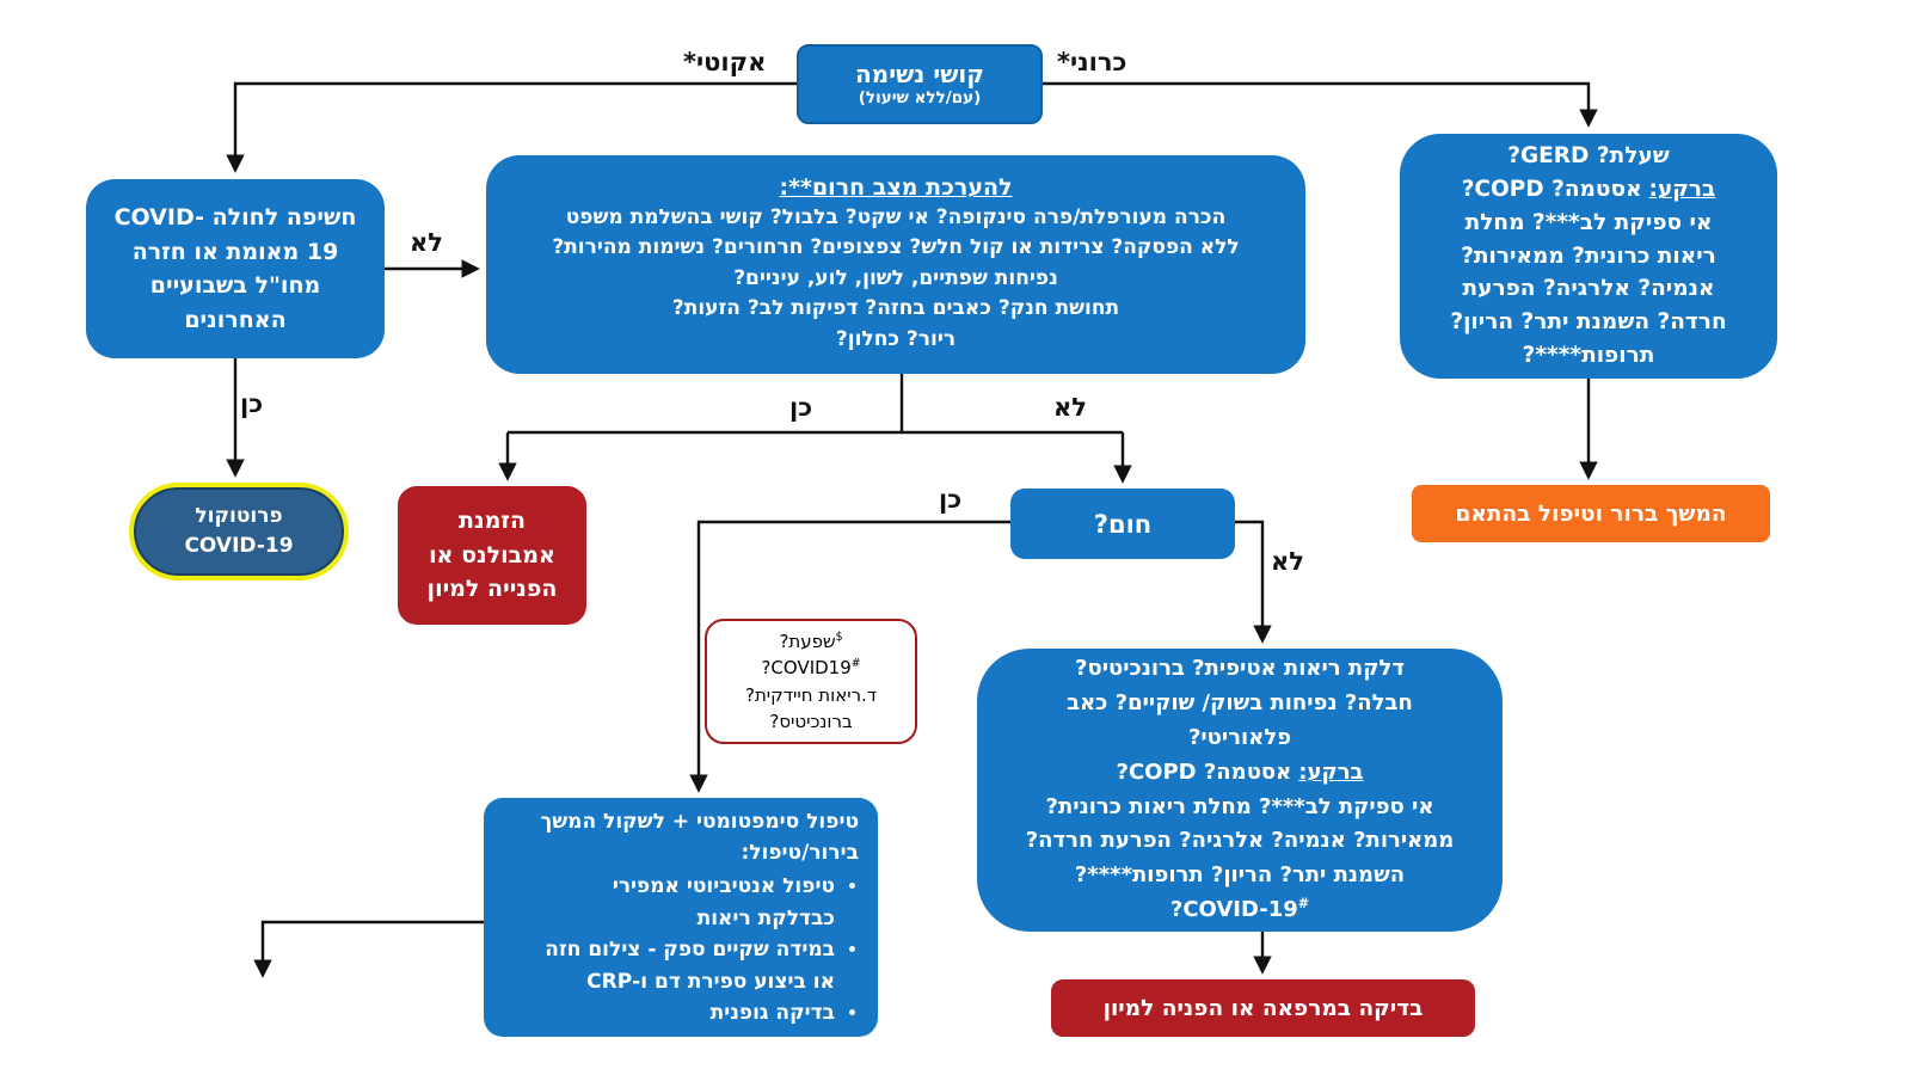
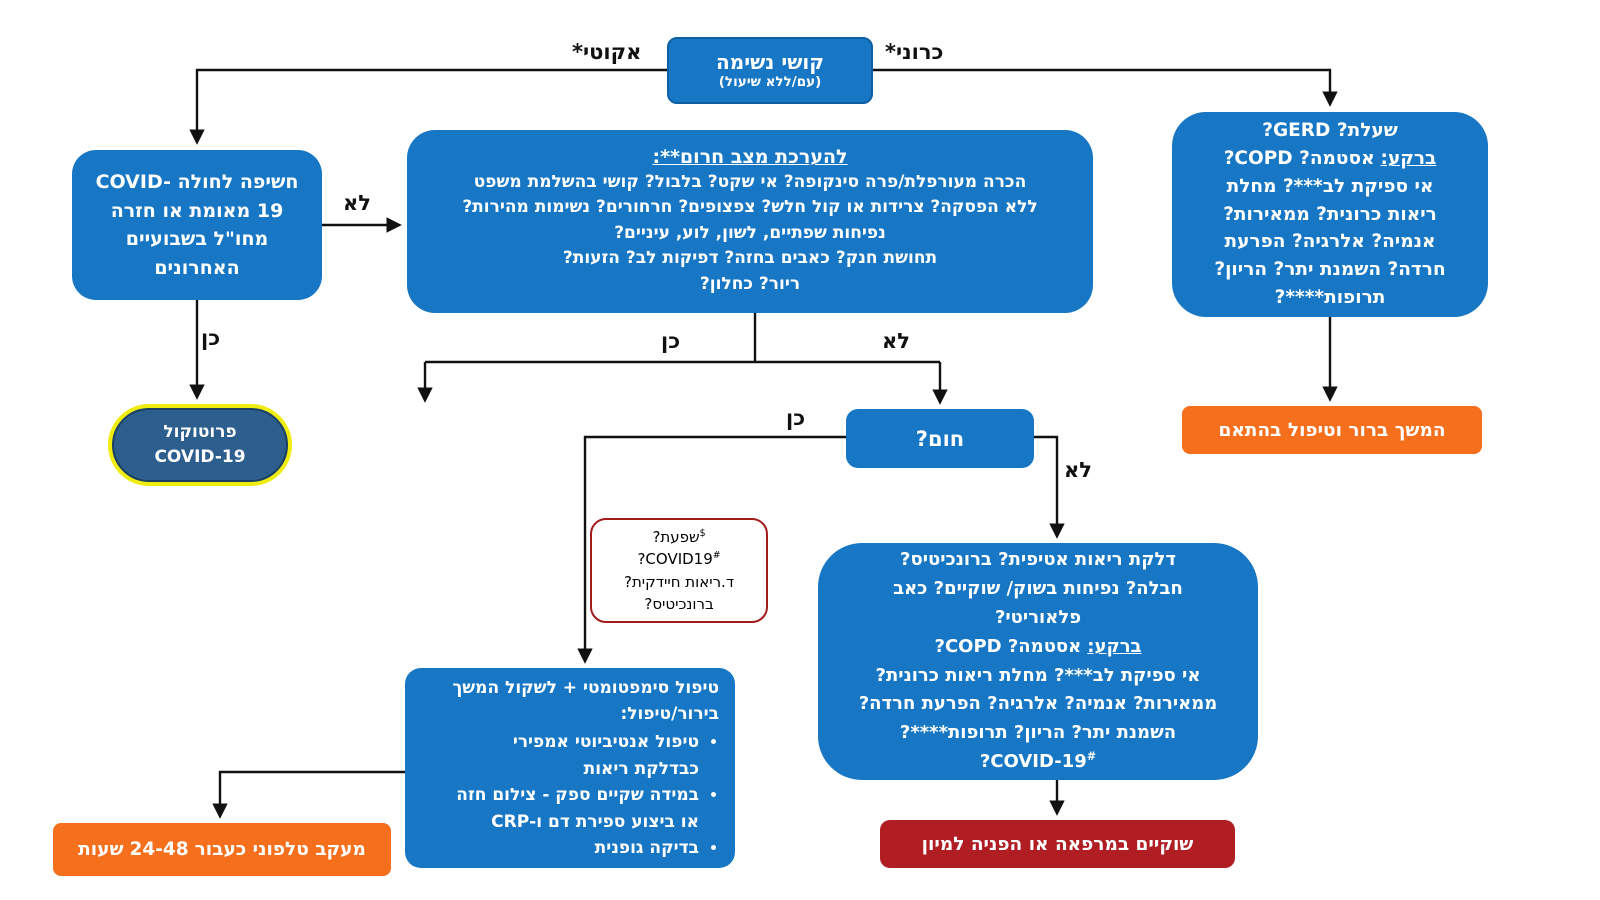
  אקוטי*
  כרוני*
  לא
  כן
  כן
  לא
  כן
  לא
  קושי נשימה
  (עם/ללא שיעול)
  חשיפה לחולה COVID-‎
  19 מאומת או חזרה
  מחו"ל בשבועיים
  האחרונים
  להערכת מצב חרום**:
  הכרה מעורפלת/פרה סינקופה? אי שקט? בלבול? קושי בהשלמת משפט
  ללא הפסקה? צרידות או קול חלש? צפצופים? חרחורים? נשימות מהירות?
  נפיחות שפתיים, לשון, לוע, עיניים?
  תחושת חנק? כאבים בחזה? דפיקות לב? הזעות?
  ריור? כחלון?
  שעלת? GERD?
  ברקע:אסטמה? COPD?
  אי ספיקת לב***? מחלת
  ריאות כרונית? ממאירות?
  אנמיה? אלרגיה? הפרעת
  חרדה? השמנת יתר? הריון?
  תרופות****?
  פרוטוקול
  COVID-19
- הזמנת
- אמבולנס או
- הפנייה למיון
  חום?
  המשך ברור וטיפול בהתאם
  $שפעת?
  #COVID19?
  ד.ריאות חיידקית?
  ברונכיטיס?
  טיפול סימפטומטי + לשקול המשך
  בירור/טיפול:
  טיפול אנטיביוטי אמפירי
  כבדלקת ריאות
  במידה שקיים ספק - צילום חזה
  או ביצוע ספירת דם ו-CRP
  בדיקה גופנית
  דלקת ריאות אטיפית? ברונכיטיס?
  חבלה? נפיחות בשוק/ שוקיים? כאב
  פלאוריטי?
  ברקע:אסטמה? COPD?
  אי ספיקת לב***? מחלת ריאות כרונית?
  ממאירות? אנמיה? אלרגיה? הפרעת חרדה?
  השמנת יתר? הריון? תרופות****?
  COVID-19#?
+ מעקב טלפוני כעבור
+ 24-48
+ שעות
- בדיקה במרפאה או הפניה למיון
+ שוקיים במרפאה או הפניה למיון
